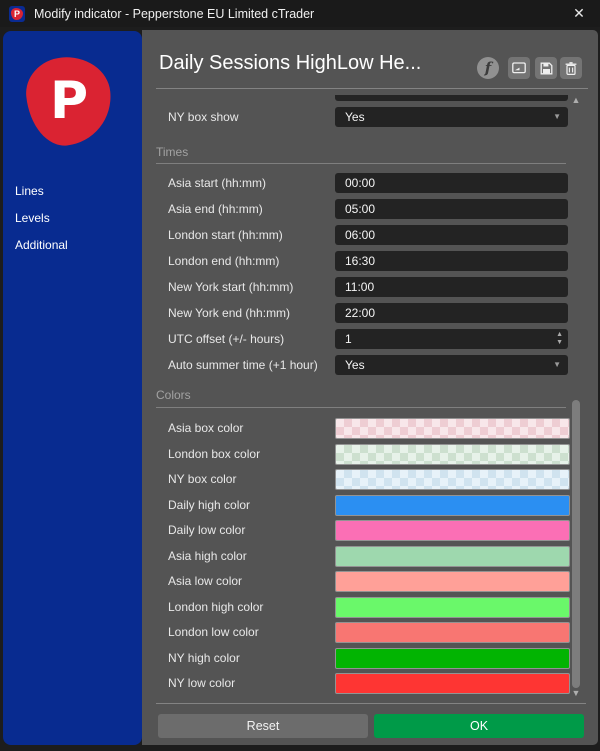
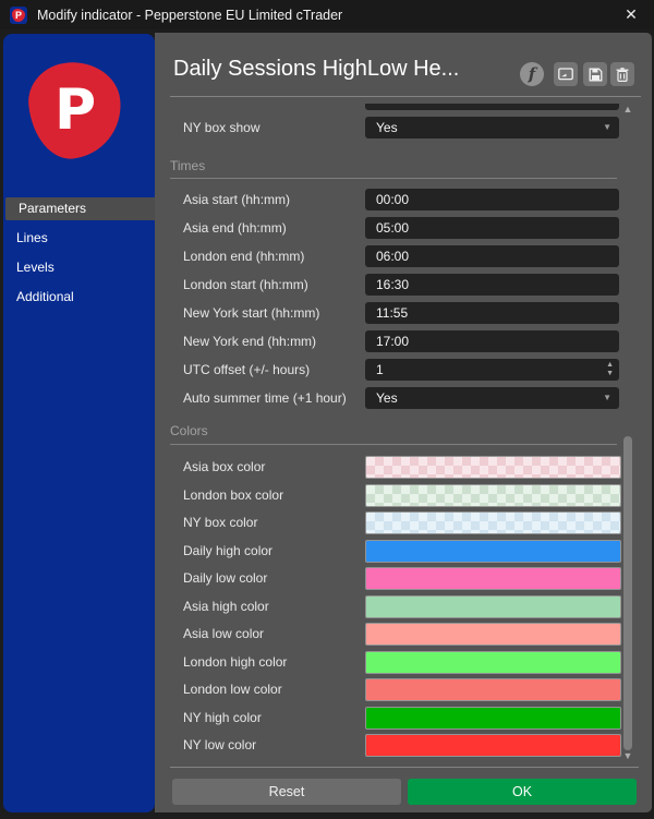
  P
  Modify indicator - Pepperstone EU Limited cTrader
  ✕
  P
+ Parameters
  Lines
  Levels
  Additional
  Daily Sessions HighLow He...
  f
  NY box show
  Yes
  ▼
  Asia start (hh:mm)
  00:00
  Asia end (hh:mm)
  05:00
- London start (hh:mm)
+ London end (hh:mm)
  06:00
- London end (hh:mm)
+ London start (hh:mm)
  16:30
  New York start (hh:mm)
- 11:00
+ 11:55
  New York end (hh:mm)
- 22:00
+ 17:00
  UTC offset (+/- hours)
  1
  Auto summer time (+1 hour)
  Yes
  ▼
  Asia box color
  London box color
  NY box color
  Daily high color
  Daily low color
  Asia high color
  Asia low color
  London high color
  London low color
  NY high color
  NY low color
  Times
  Colors
  ▲
  ▼
  Reset
  OK
